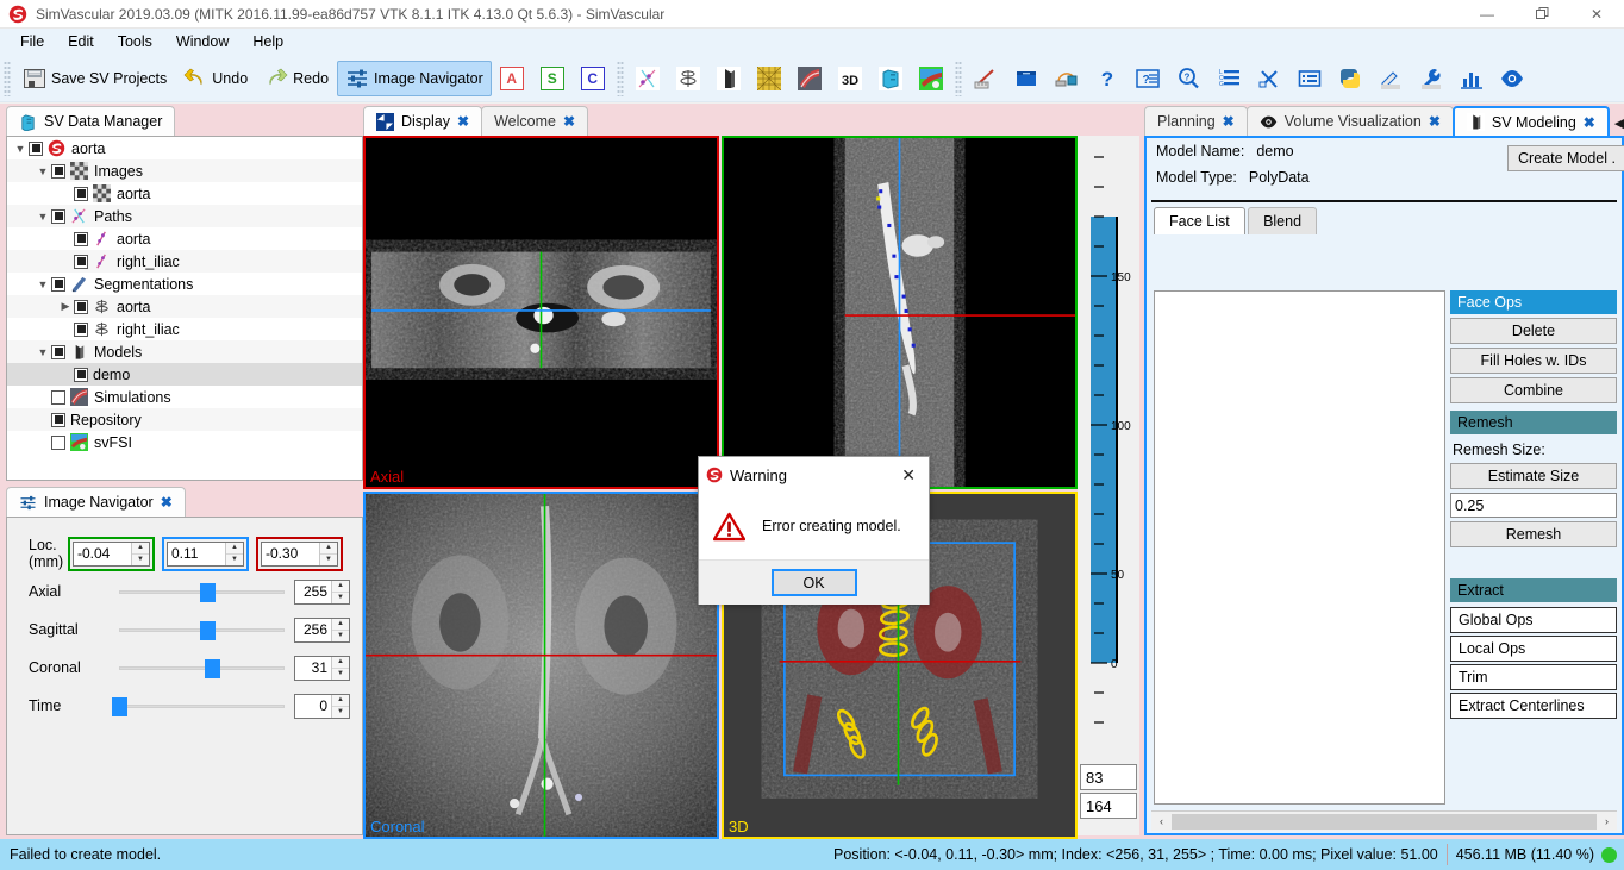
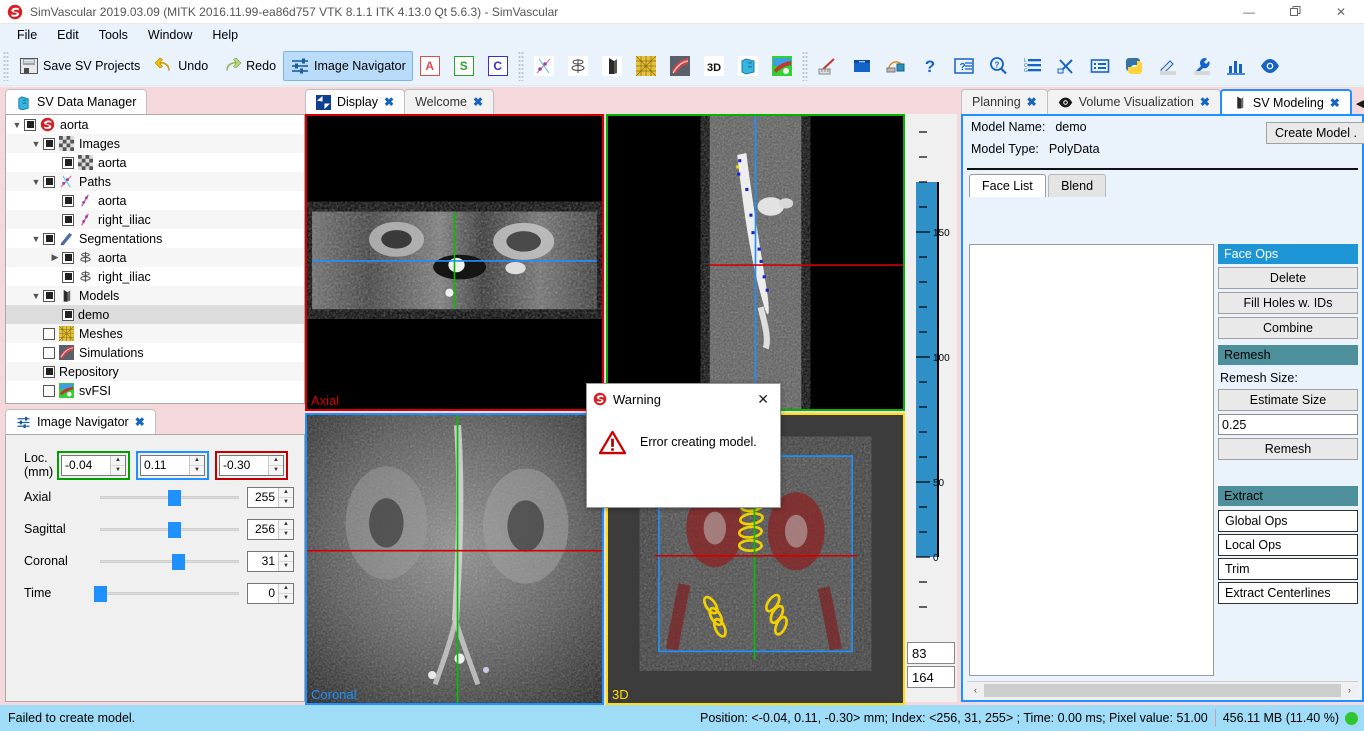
  SimVascular 2019.03.09 (MITK 2016.11.99-ea86d757 VTK 8.1.1 ITK 4.13.0 Qt 5.6.3) - SimVascular
  —
  ✕
  File
  Edit
  Tools
  Window
  Help
  Save SV Projects
  Undo
  Redo
  Image Navigator
  A
  S
  C
  3D
  ?
  ?
  ?
  SV Data Manager
  ▼
  aorta
  ▼
  Images
  aorta
  ▼
  Paths
  aorta
  right_iliac
  ▼
  Segmentations
  ▶
  aorta
  right_iliac
  ▼
  Models
  demo
+ Meshes
  Simulations
  Repository
  svFSI
  Image Navigator
  ✖
  Loc. (mm)
  -0.04
  0.11
  -0.30
  Axial
  255
  Sagittal
  256
  Coronal
  31
  Time
  0
  Display
  ✖
  Welcome
  ✖
  Axial
  Coronal
  3D
  150
  100
  50
  0
  83
  164
  Planning
  ✖
  Volume Visualization
  ✖
  SV Modeling
  ✖
  ◀
  Model Name:
  demo
  Model Type:
  PolyData
  Create Model .
  Face List Blend
  Face Ops
  Delete
  Fill Holes w. IDs
  Combine
  Remesh
  Remesh Size:
  Estimate Size
  0.25
  Remesh
  Extract
  Global Ops
  Local Ops
  Trim
  Extract Centerlines
  ‹
  ›
  Warning
  ✕
  Error creating model.
- OK
  Failed to create model.
  Position: <-0.04, 0.11, -0.30> mm; Index: <256, 31, 255> ; Time: 0.00 ms; Pixel value: 51.00
  456.11 MB (11.40 %)
